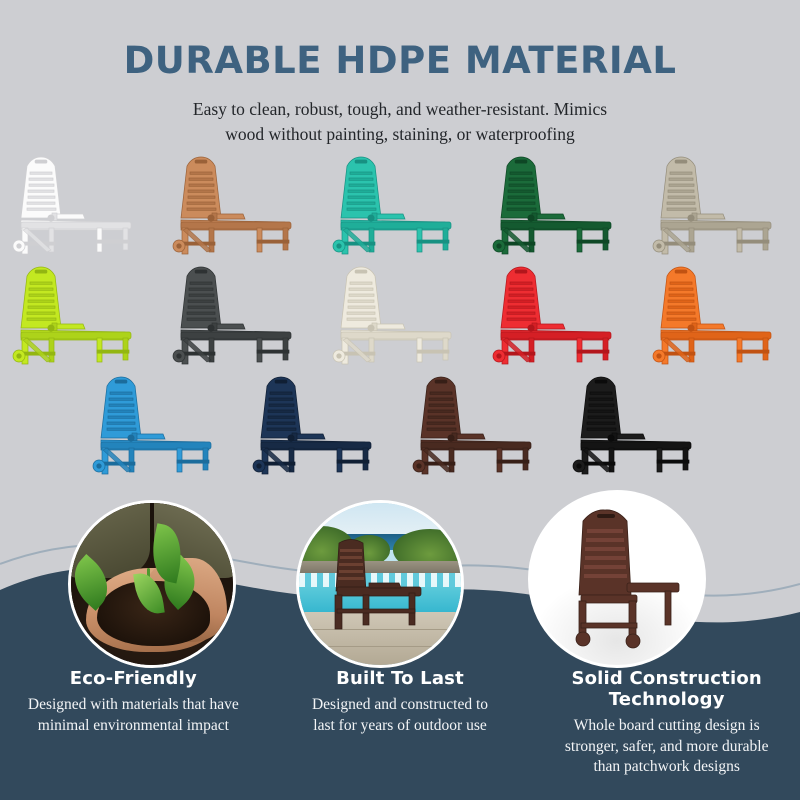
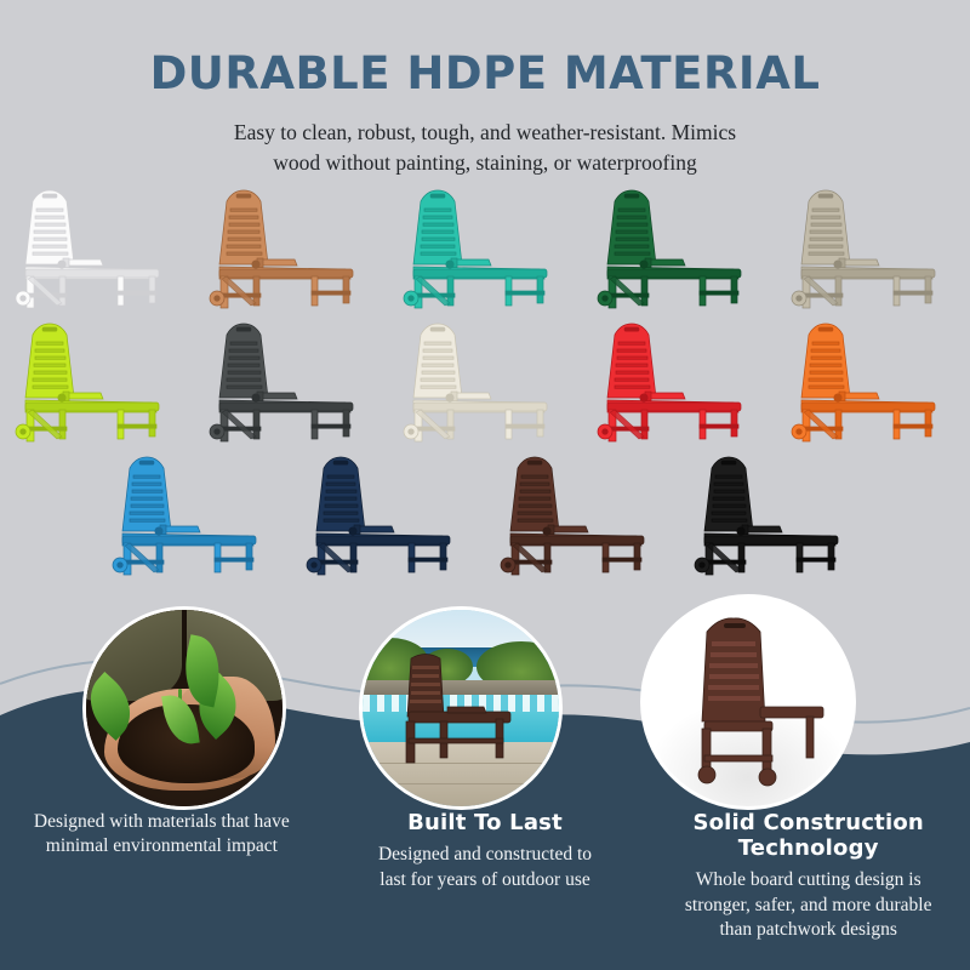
  DURABLE HDPE MATERIAL
  Easy to clean, robust, tough, and weather-resistant. Mimics
  wood without painting, staining, or waterproofing
- Eco-Friendly
  Designed with materials that have
  minimal environmental impact
  Built To Last
  Designed and constructed to
  last for years of outdoor use
  Solid Construction Technology
  Whole board cutting design is
  stronger, safer, and more durable
  than patchwork designs
